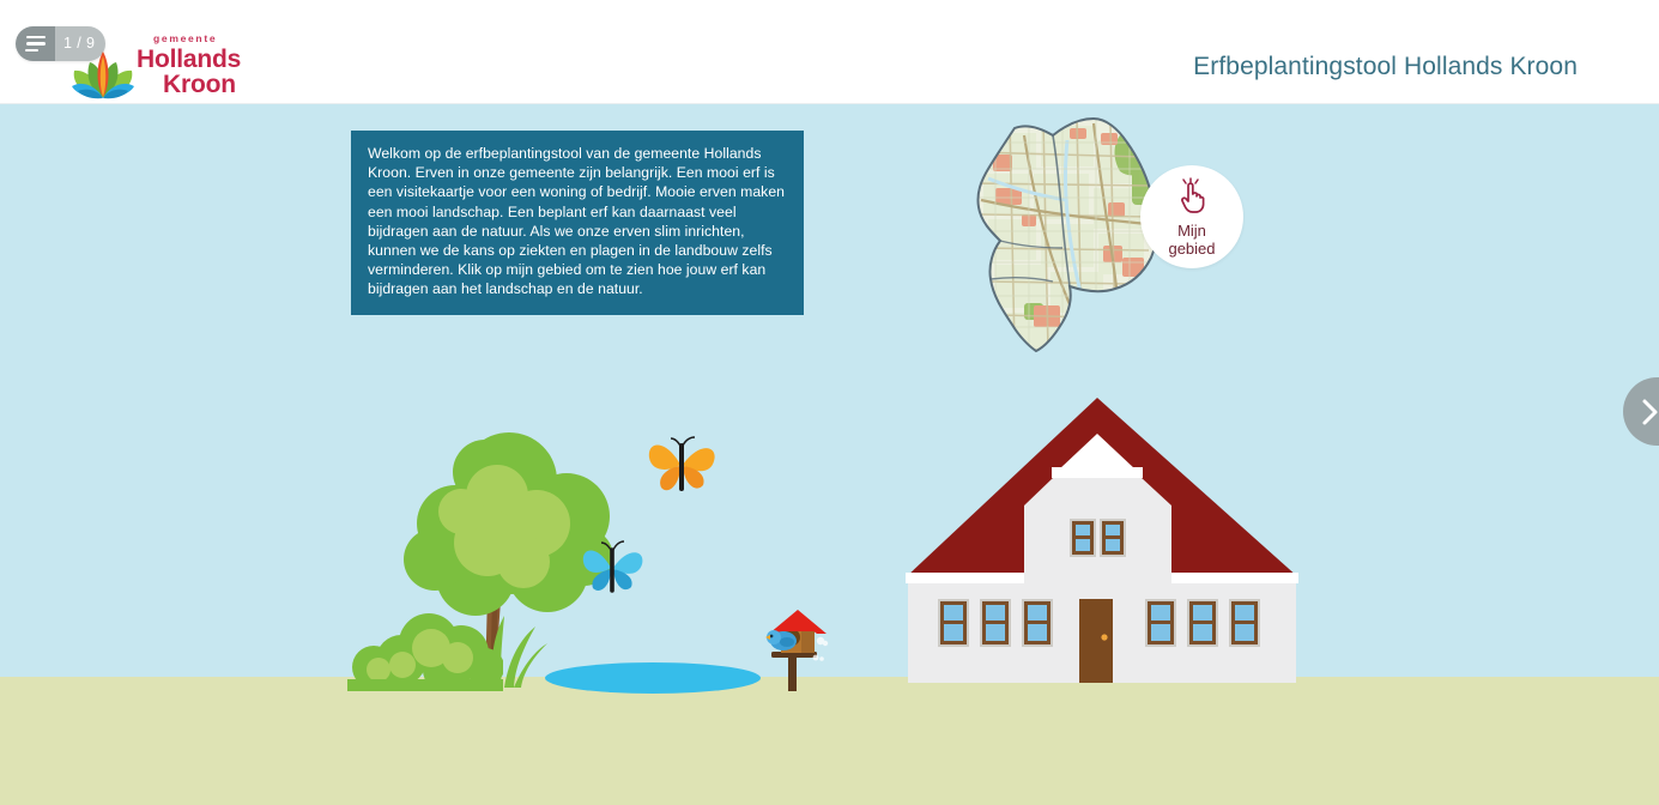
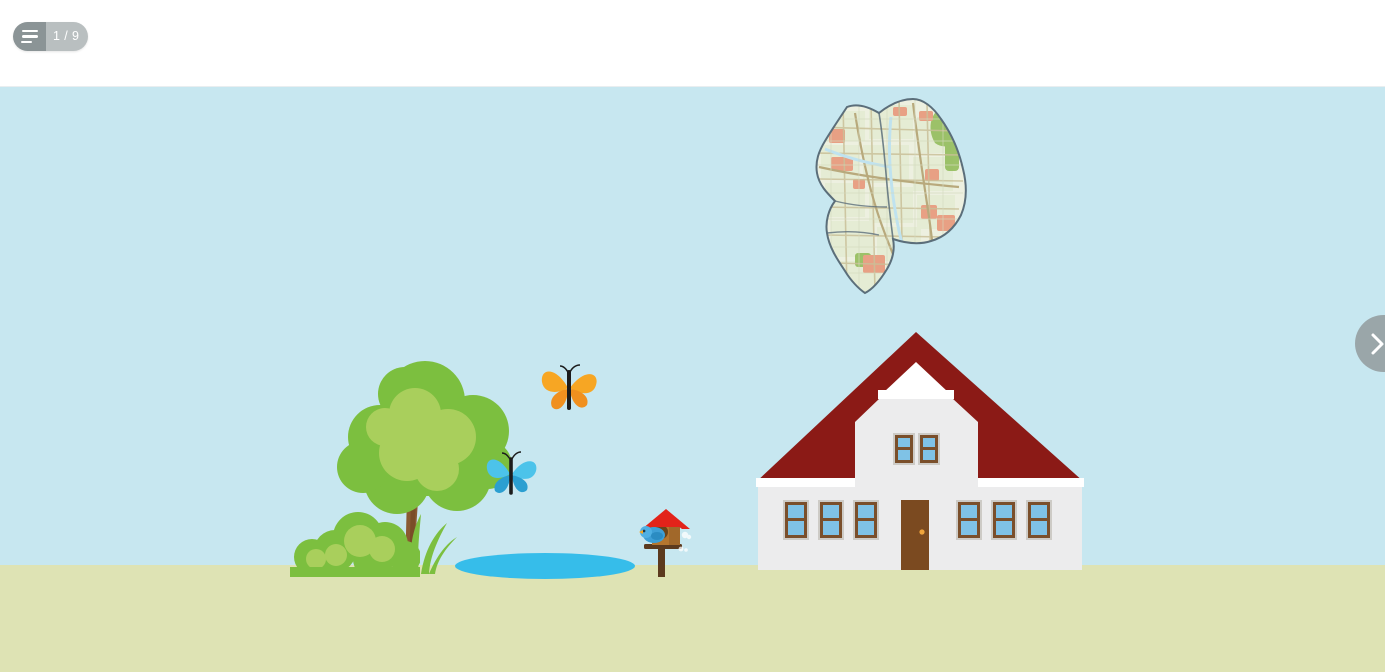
  1 / 9
- gemeente
- Hollands
- Kroon
- Erfbeplantingstool Hollands Kroon
- Welkom op de erfbeplantingstool van de gemeente Hollands Kroon. Erven in onze gemeente zijn belangrijk. Een mooi erf is een visitekaartje voor een woning of bedrijf. Mooie erven maken een mooi landschap. Een beplant erf kan daarnaast veel bijdragen aan de natuur. Als we onze erven slim inrichten, kunnen we de kans op ziekten en plagen in de landbouw zelfs verminderen. Klik op mijn gebied om te zien hoe jouw erf kan bijdragen aan het landschap en de natuur.
- Mijn
- gebied
